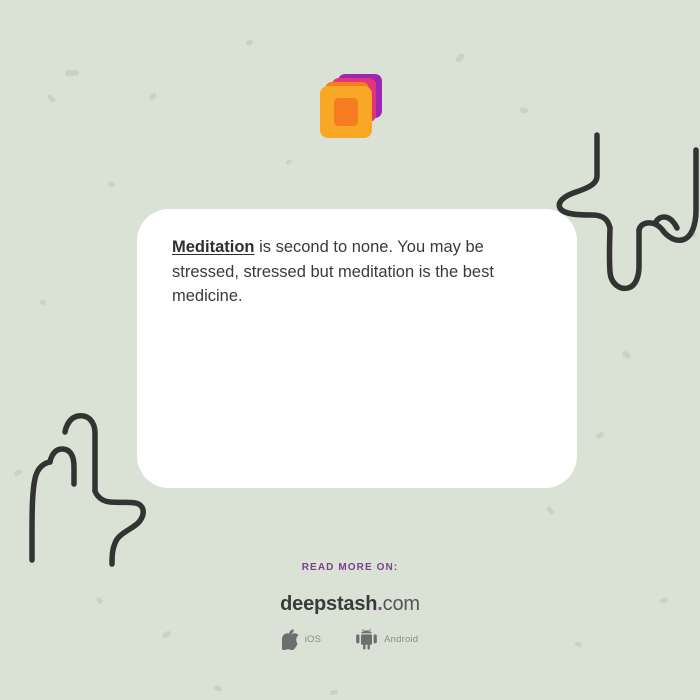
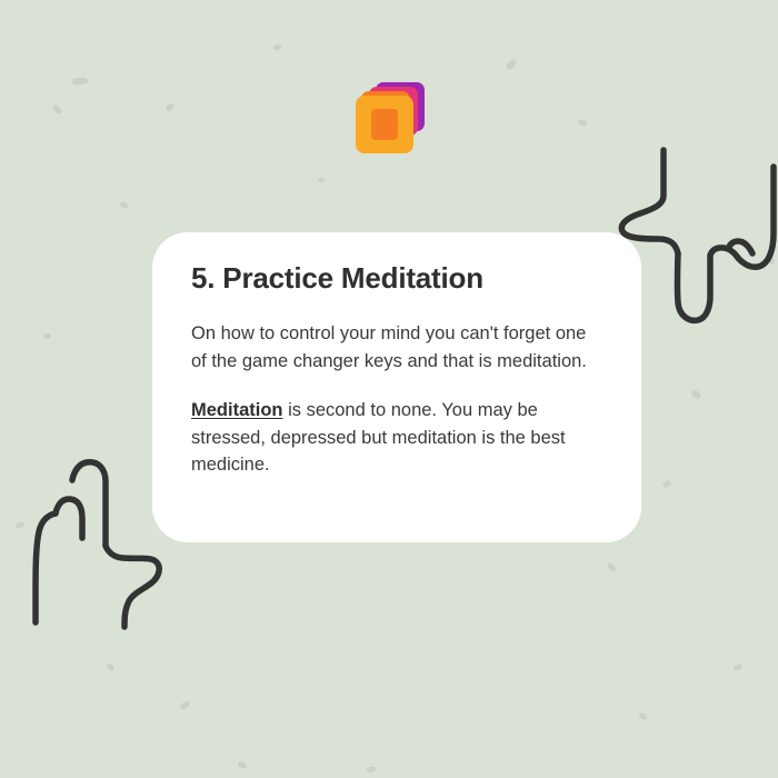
+ 5. Practice Meditation
+ On how to control your mind you can't forget one of the game changer keys and that is meditation.
- Meditation is second to none. You may be stressed, stressed but meditation is the best medicine.
+ Meditation is second to none. You may be stressed, depressed but meditation is the best medicine.
- READ MORE ON:
- deepstash.com
- iOS
- Android
